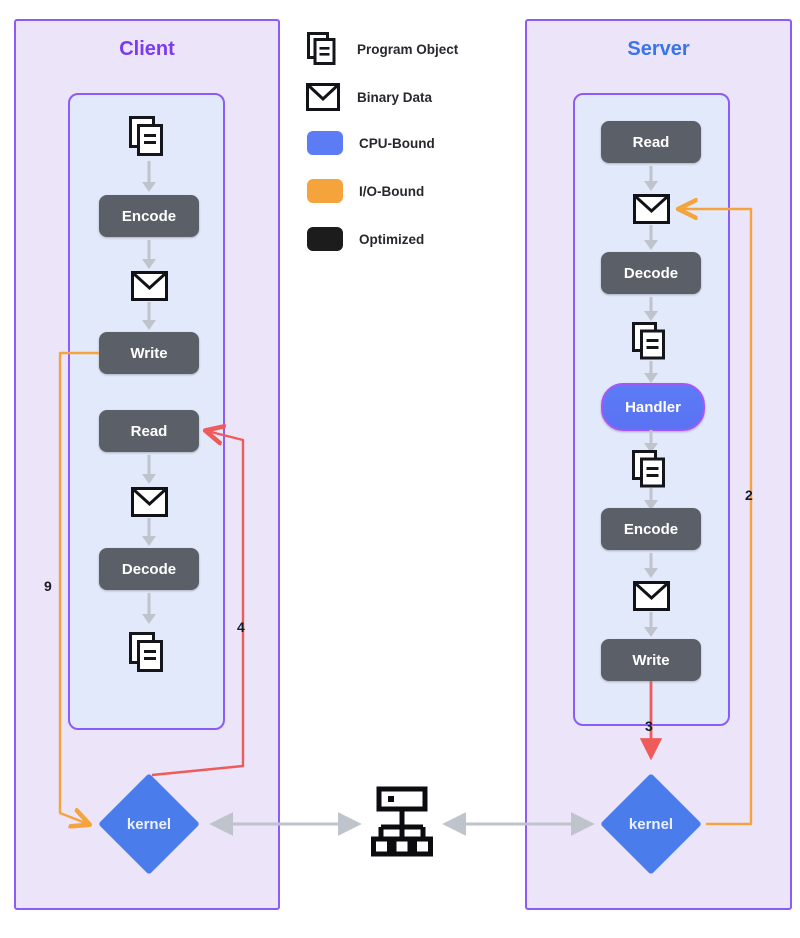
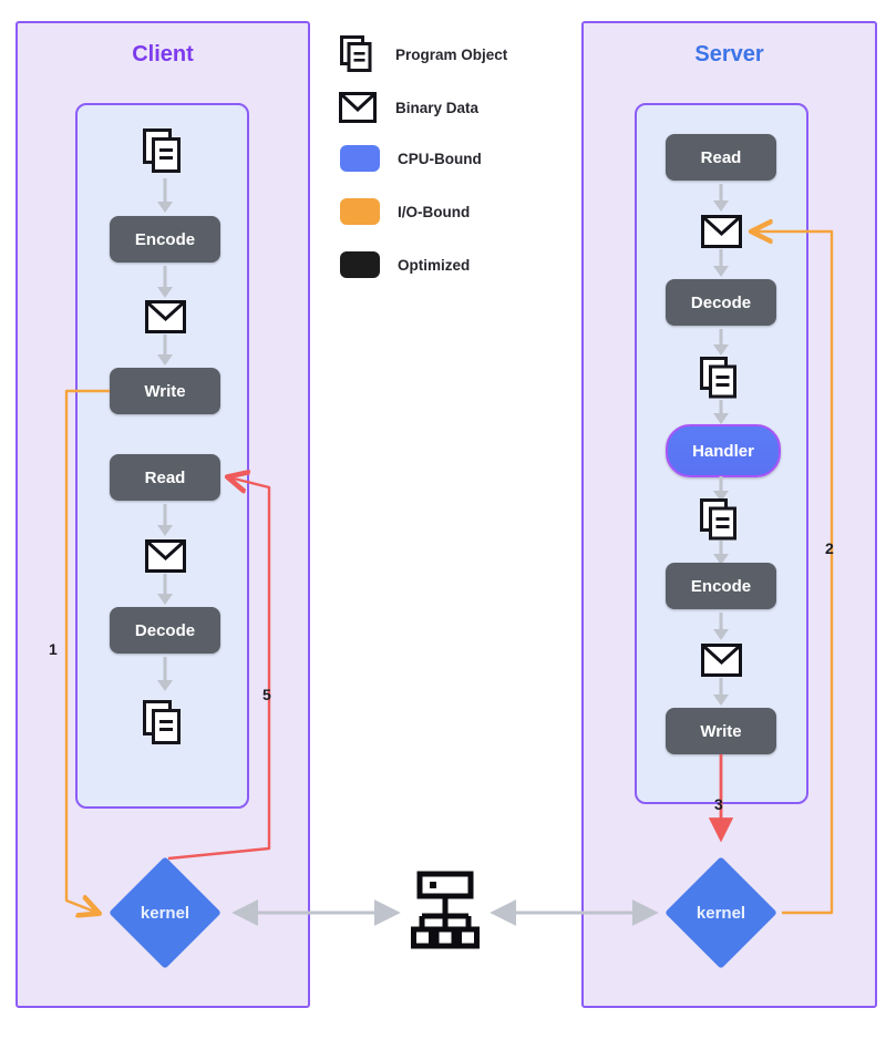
  Client
  Encode
  Write
  Read
  Decode
  kernel
  Program Object
  Binary Data
  CPU-Bound
  I/O-Bound
  Optimized
  Server
  Read
  Decode
  Handler
  Encode
  Write
  kernel
- 9
+ 1
  2
  3
- 4
+ 5
